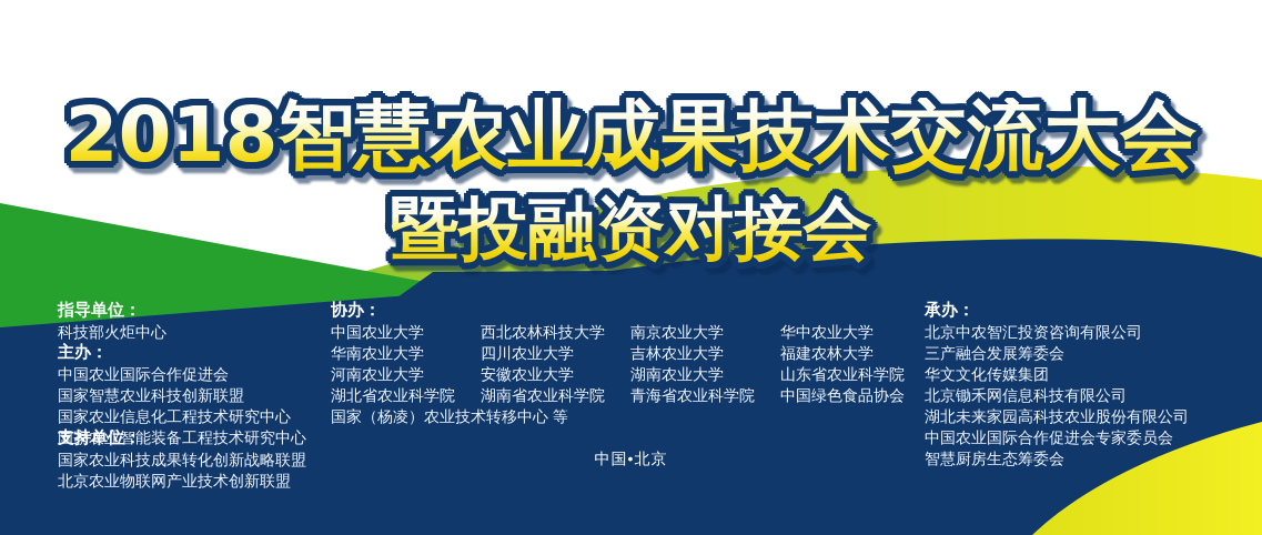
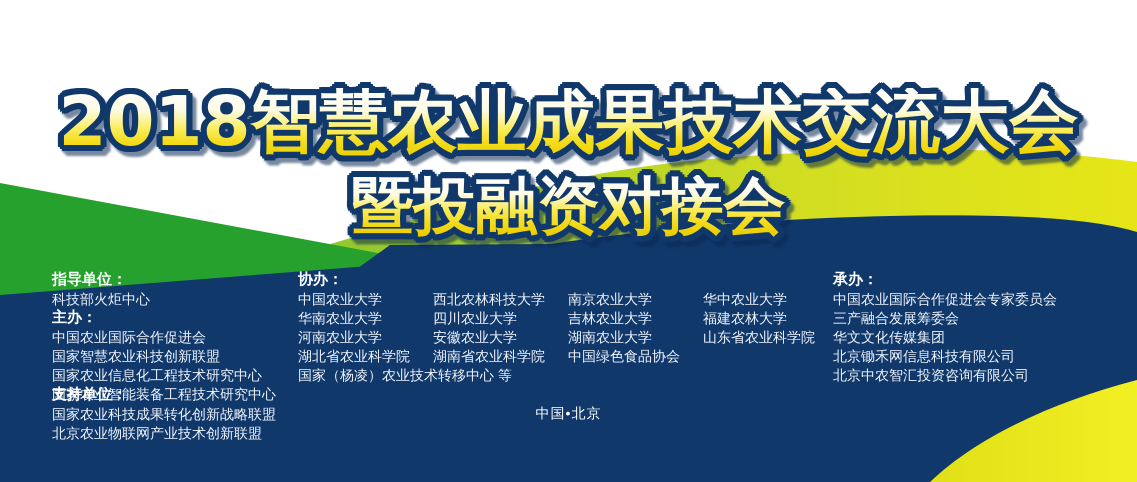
  2018智慧农业成果技术交流大会
  暨投融资对接会
  指导单位：
  科技部火炬中心
  主办：
  中国农业国际合作促进会
  国家智慧农业科技创新联盟
  国家农业信息化工程技术研究中心
  国家农业智能装备工程技术研究中心
  支持单位：
  国家农业科技成果转化创新战略联盟
  北京农业物联网产业技术创新联盟
  协办：
  中国农业大学
  西北农林科技大学
  南京农业大学
  华中农业大学
  华南农业大学
  四川农业大学
  吉林农业大学
  福建农林大学
  河南农业大学
  安徽农业大学
  湖南农业大学
  山东省农业科学院
  湖北省农业科学院
  湖南省农业科学院
- 青海省农业科学院
  中国绿色食品协会
  国家（杨凌）农业技术转移中心 等
  承办：
- 北京中农智汇投资咨询有限公司
+ 中国农业国际合作促进会专家委员会
  三产融合发展筹委会
  华文文化传媒集团
  北京锄禾网信息科技有限公司
- 湖北未来家园高科技农业股份有限公司
- 中国农业国际合作促进会专家委员会
+ 北京中农智汇投资咨询有限公司
- 智慧厨房生态筹委会
  中国•北京
